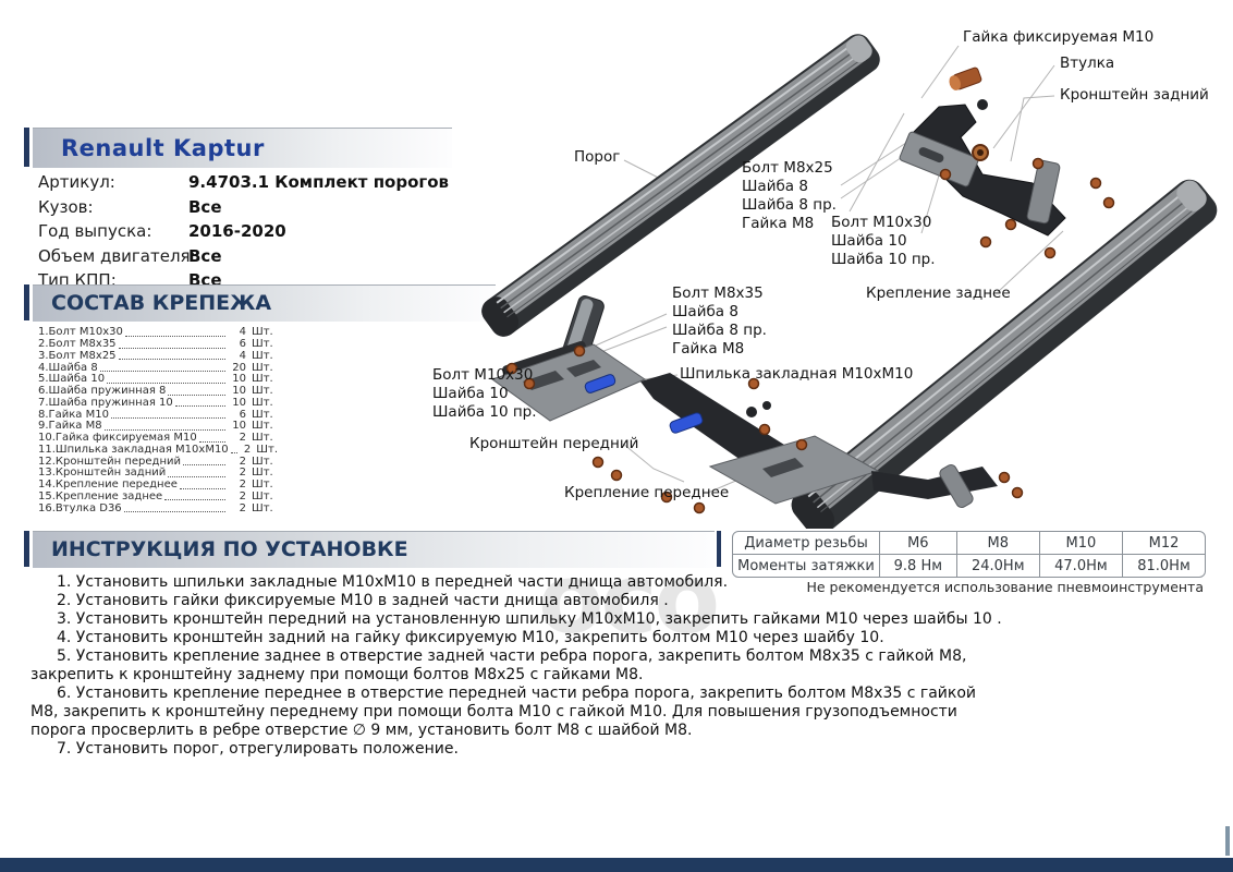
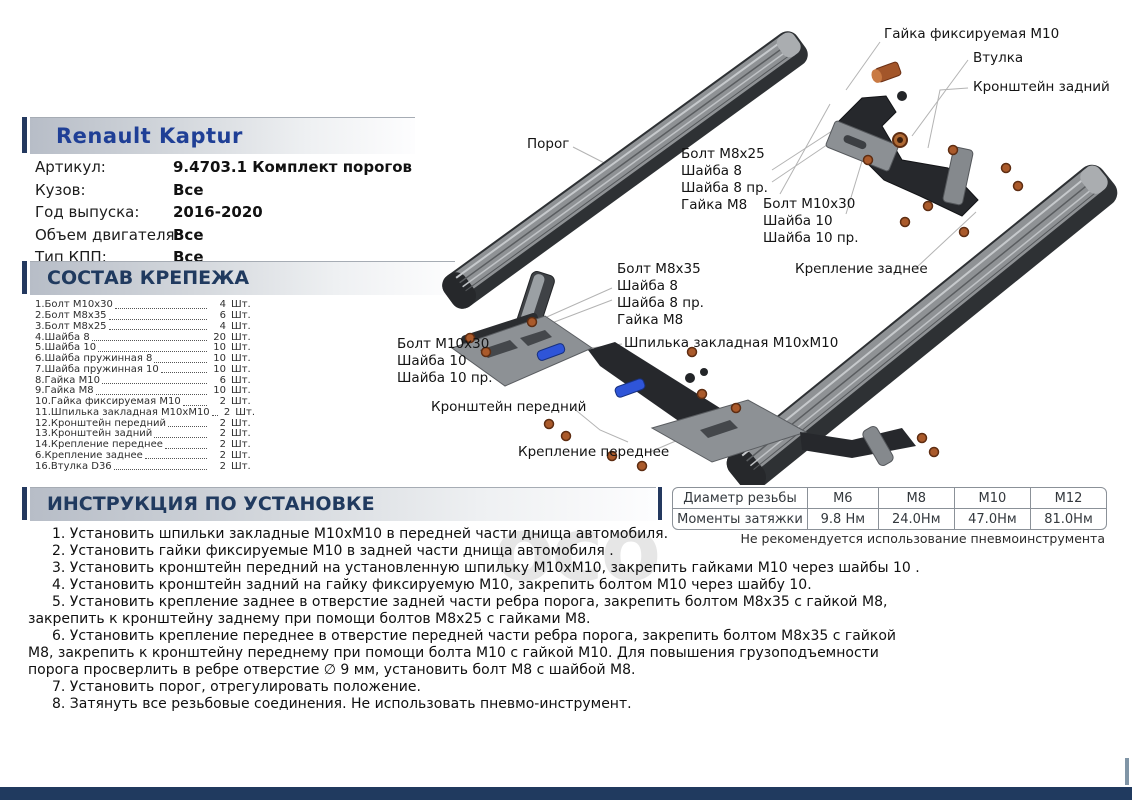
  Renault Kaptur
  Артикул: 9.4703.1 Комплект порогов
  Кузов: Все
  Год выпуска: 2016-2020
  Объем двигателяВсе
  Тип КПП: Все
  СОСТАВ КРЕПЕЖА
  1.Болт М10х30
  4
  Шт.
  2.Болт М8х35
  6
  Шт.
  3.Болт М8х25
  4
  Шт.
  4.Шайба 8
  20
  Шт.
  5.Шайба 10
  10
  Шт.
  6.Шайба пружинная 8
  10
  Шт.
  7.Шайба пружинная 10
  10
  Шт.
  8.Гайка М10
  6
  Шт.
  9.Гайка М8
  10
  Шт.
  10.Гайка фиксируемая М10
  2
  Шт.
  11.Шпилька закладная М10хМ10
  2
  Шт.
  12.Кронштейн передний
  2
  Шт.
  13.Кронштейн задний
  2
  Шт.
  14.Крепление переднее
  2
  Шт.
- 15.Крепление заднее
+ 6.Крепление заднее
  2
  Шт.
  16.Втулка D36
  2
  Шт.
  Порог
  Гайка фиксируемая М10
  Втулка
  Кронштейн задний
  Болт М8х25
  Шайба 8
  Шайба 8 пр.
  Гайка М8
  Болт М10х30
  Шайба 10
  Шайба 10 пр.
  Крепление заднее
  Болт М8х35
  Шайба 8
  Шайба 8 пр.
  Гайка М8
  Шпилька закладная М10хМ10
  Болт М10х30
  Шайба 10
  Шайба 10 пр.
  Кронштейн передний
  Крепление переднее
  ИНСТРУКЦИЯ ПО УСТАНОВКЕ
  осо
  Диаметр резьбы	М6	М8	М10	М12
  Моменты затяжки	9.8 Нм	24.0Нм	47.0Нм	81.0Нм
  Не рекомендуется использование пневмоинструмента
  1. Установить шпильки закладные М10хМ10 в передней части днища автомобиля.
  2. Установить гайки фиксируемые М10 в задней части днища автомобиля .
  3. Установить кронштейн передний на установленную шпильку М10хМ10, закрепить гайками М10 через шайбы 10 .
  4. Установить кронштейн задний на гайку фиксируемую М10, закрепить болтом М10 через шайбу 10.
  5. Установить крепление заднее в отверстие задней части ребра порога, закрепить болтом М8х35 с гайкой М8, закрепить к кронштейну заднему при помощи болтов М8х25 с гайками М8.
  6. Установить крепление переднее в отверстие передней части ребра порога, закрепить болтом М8х35 с гайкой М8, закрепить к кронштейну переднему при помощи болта М10 с гайкой М10. Для повышения грузоподъемности порога просверлить в ребре отверстие ∅ 9 мм, установить болт М8 с шайбой М8.
  7. Установить порог, отрегулировать положение.
+ 8. Затянуть все резьбовые соединения. Не использовать пневмо-инструмент.
